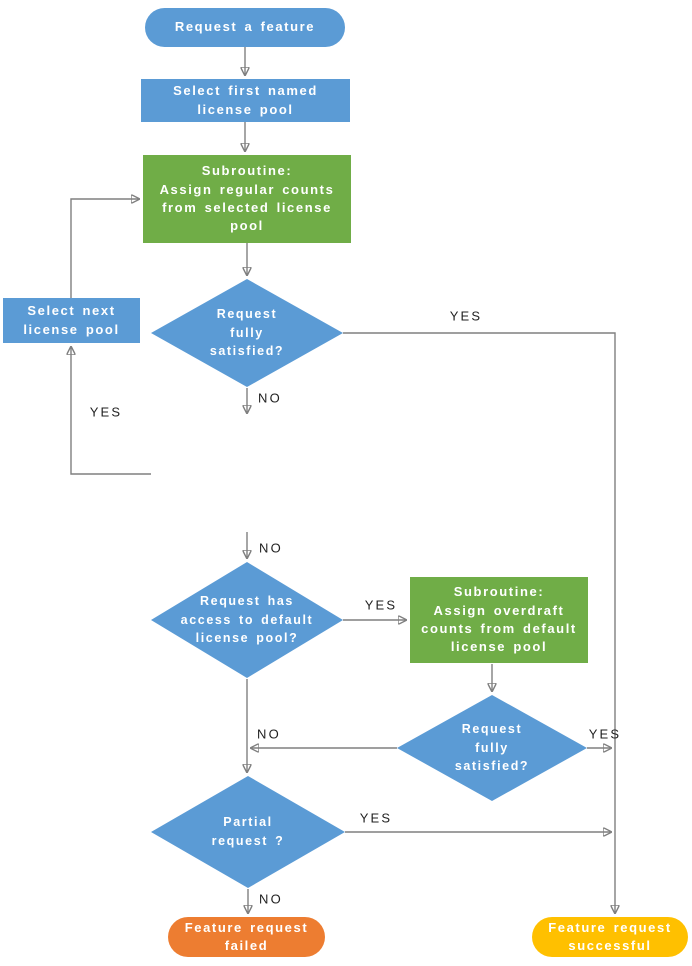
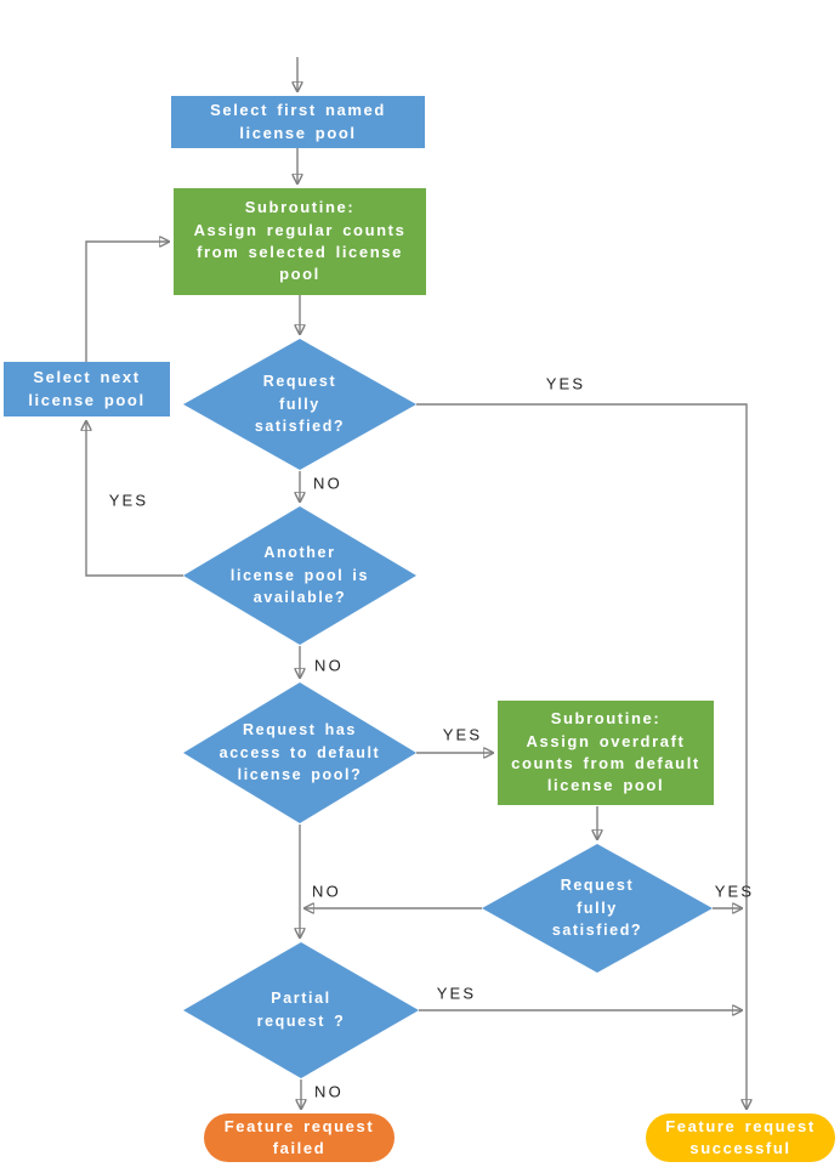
- Request a feature
  Select first named
  license pool
  Subroutine:
  Assign regular counts
  from selected license
  pool
  Request
  fully
  satisfied?
  Select next
  license pool
+ Another
+ license pool is
+ available?
  Request has
  access to default
  license pool?
  Subroutine:
  Assign overdraft
  counts from default
  license pool
  Request
  fully
  satisfied?
  Partial
  request ?
  Feature request
  failed
  Feature request
  successful
  YES
  NO
  YES
  NO
  YES
  NO
  YES
  YES
  NO
